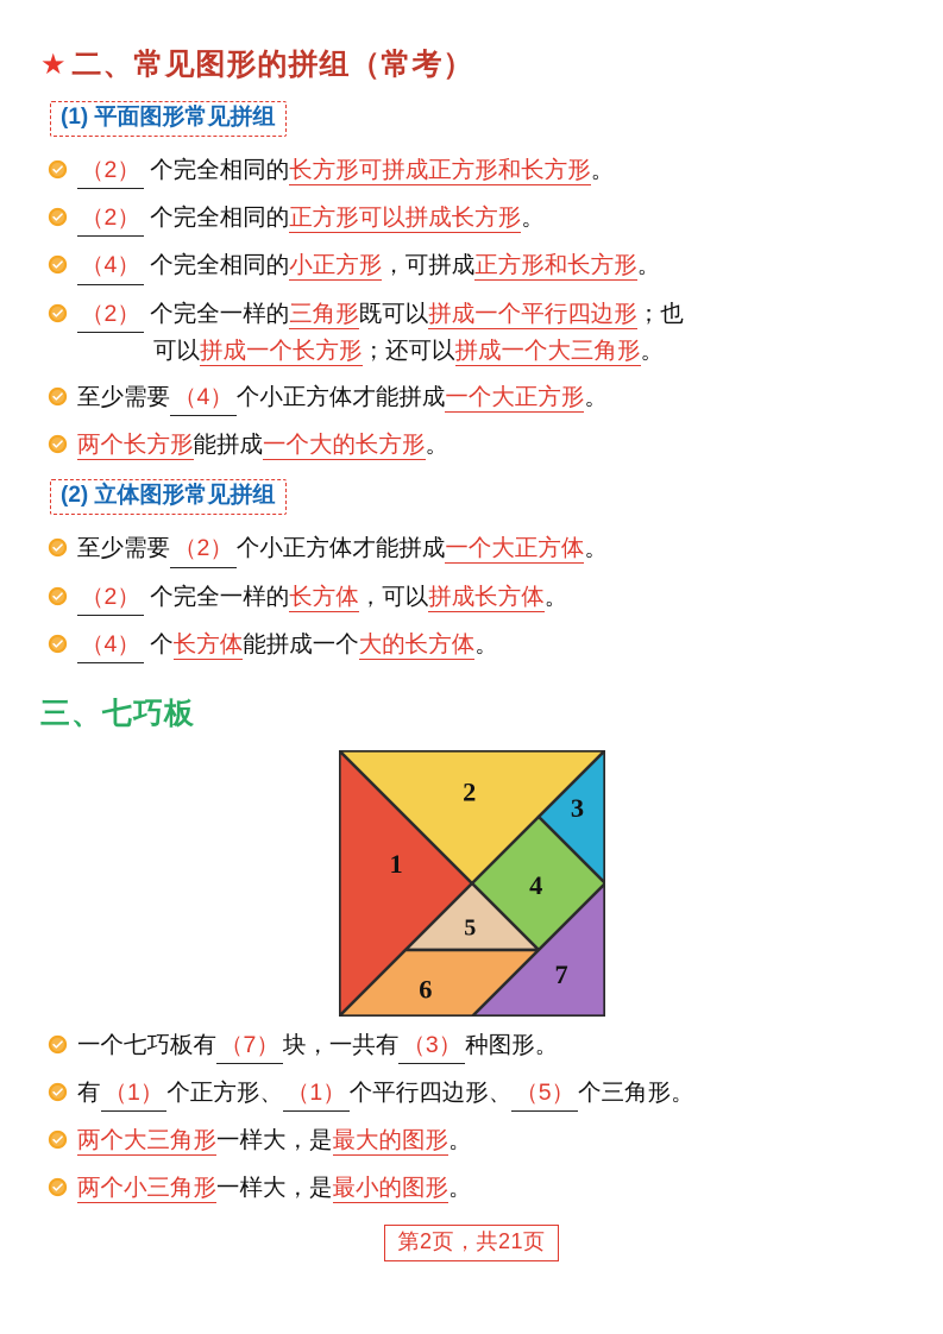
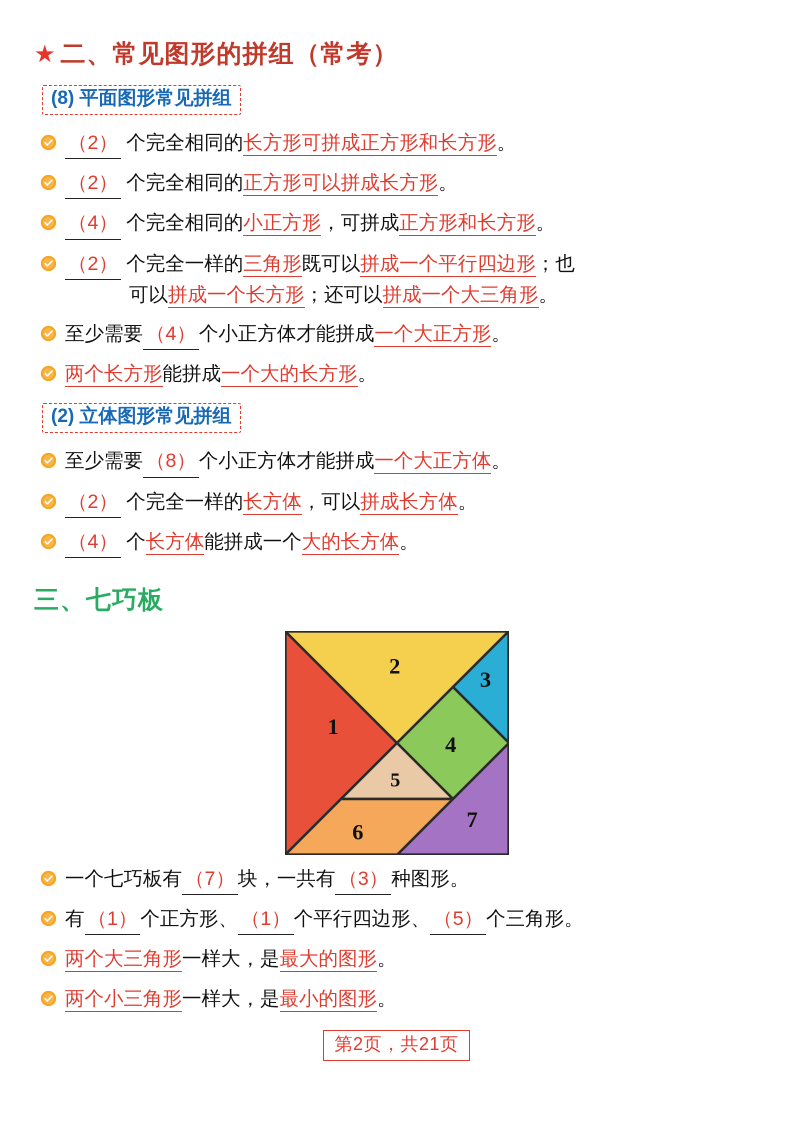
  ★
  二、常见图形的拼组（常考）
- (1) 平面图形常见拼组
+ (8) 平面图形常见拼组
  （2） 个完全相同的长方形可拼成正方形和长方形。
  （2） 个完全相同的正方形可以拼成长方形。
  （4） 个完全相同的小正方形，可拼成正方形和长方形。
  （2） 个完全一样的三角形既可以拼成一个平行四边形；也
  可以拼成一个长方形；还可以拼成一个大三角形。
  至少需要 （4） 个小正方体才能拼成一个大正方形。
  两个长方形能拼成一个大的长方形。
  (2) 立体图形常见拼组
- 至少需要 （2） 个小正方体才能拼成一个大正方体。
+ 至少需要 （8） 个小正方体才能拼成一个大正方体。
  （2） 个完全一样的长方体，可以拼成长方体。
  （4） 个长方体能拼成一个大的长方体。
  三、七巧板
  1
  2
  3
  4
  5
  6
  7
  一个七巧板有 （7） 块，一共有 （3） 种图形。
  有 （1） 个正方形、 （1） 个平行四边形、 （5） 个三角形。
  两个大三角形一样大，是最大的图形。
  两个小三角形一样大，是最小的图形。
  第2页，共21页
